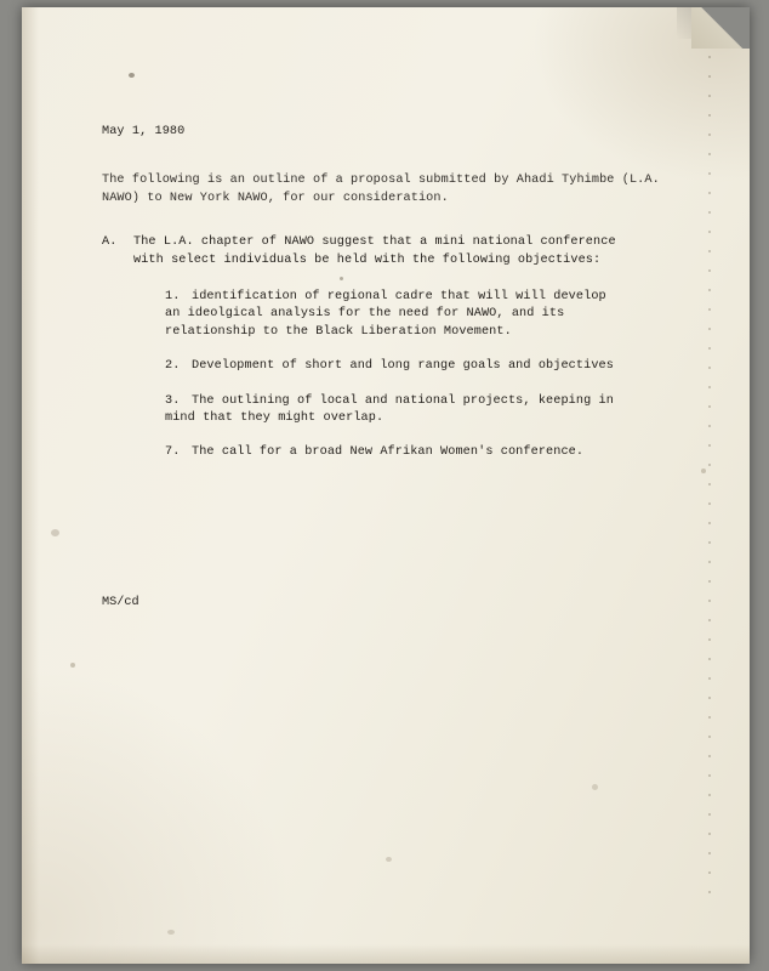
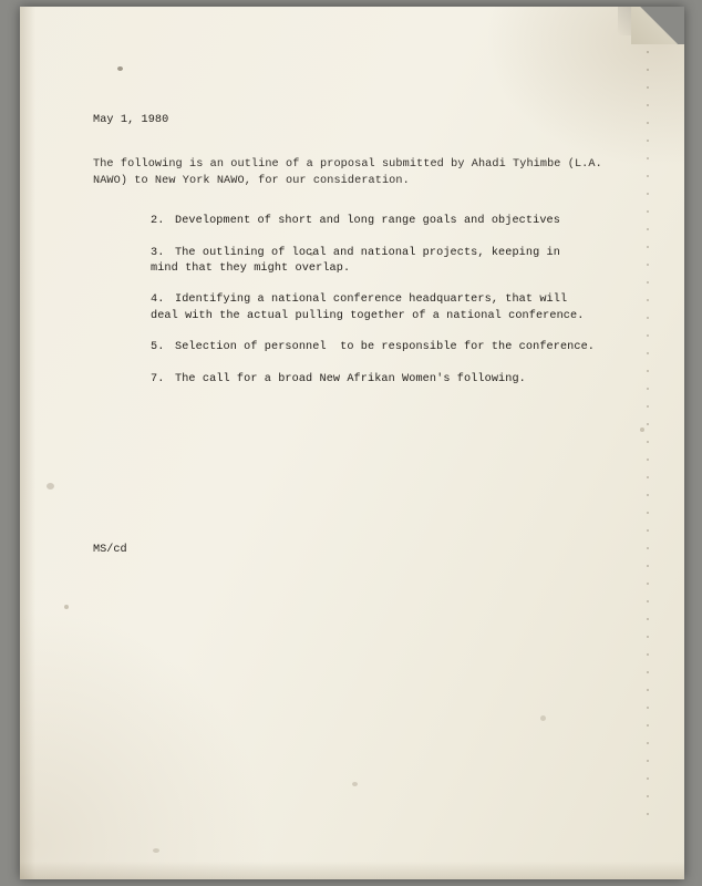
  May 1, 1980
  The following is an outline of a proposal submitted by Ahadi Tyhimbe (L.A.
  NAWO) to New York NAWO, for our consideration.
- A.
- The L.A. chapter of NAWO suggest that a mini national conference
- with select individuals be held with the following objectives:
- 1.
- identification of regional cadre that will will develop
- an ideolgical analysis for the need for NAWO, and its
- relationship to the Black Liberation Movement.
  2.
  Development of short and long range goals and objectives
  3.
  The outlining of local and national projects, keeping in
  mind that they might overlap.
+ 4.
+ Identifying a national conference headquarters, that will
+ deal with the actual pulling together of a national conference.
+ 5.
+ Selection of personnel to be responsible for the conference.
  7.
- The call for a broad New Afrikan Women's conference.
+ The call for a broad New Afrikan Women's following.
  MS/cd
